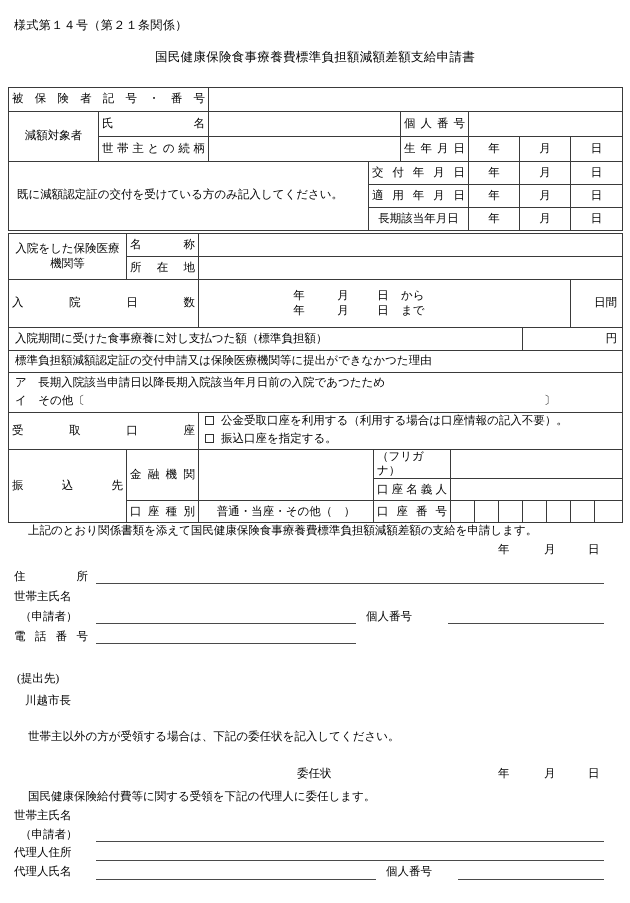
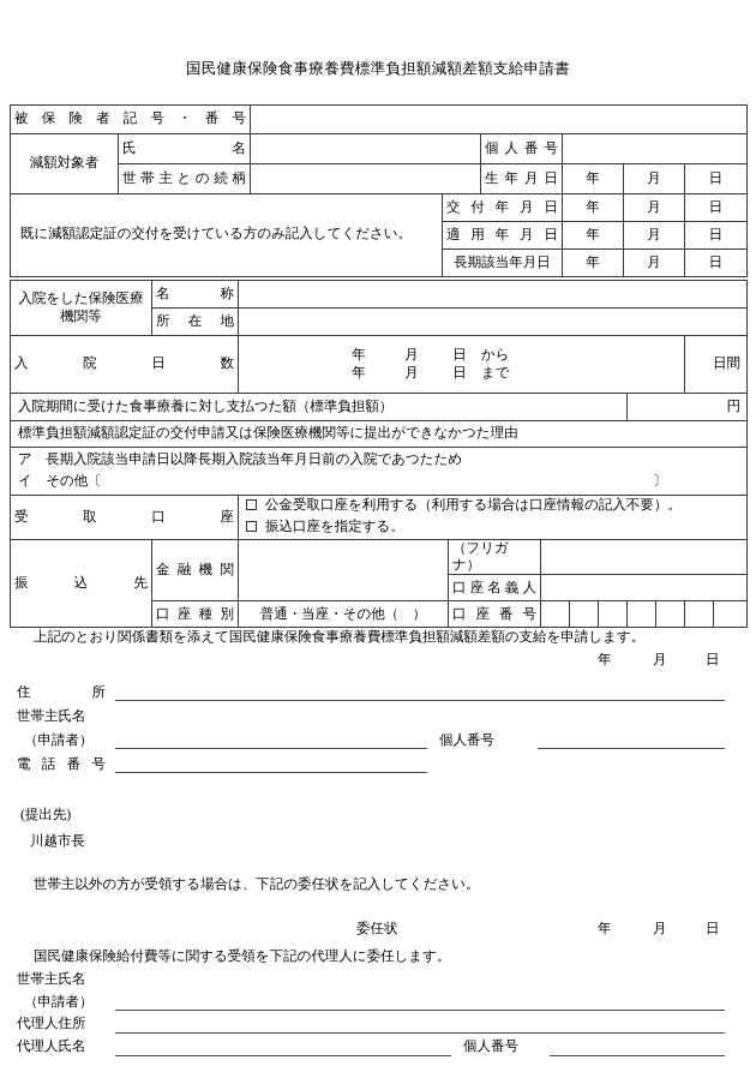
- 様式第１４号（第２１条関係）
  国民健康保険食事療養費標準負担額減額差額支給申請書
  被保険者記号・番号
  減額対象者	氏 名		個人番号
  世帯主との続柄		生年月日	年	月	日
  既に減額認定証の交付を受けている方のみ記入してください。	交付年月日	年	月	日
  適用年月日	年	月	日
  長期該当年月日	年	月	日
  入院をした保険医療機関等	名 称
  所 在 地
  入 院 日 数	年 月 日 から 年 月 日 まで	日間
  入院期間に受けた食事療養に対し支払つた額（標準負担額）	円
  標準負担額減額認定証の交付申請又は保険医療機関等に提出ができなかつた理由
  ア 長期入院該当申請日以降長期入院該当年月日前の入院であつたため イ その他〔 〕
  受 取 口 座	公金受取口座を利用する（利用する場合は口座情報の記入不要）。 振込口座を指定する。
  振 込 先	金 融 機 関		（フリガナ）
  口座名義人
  口 座 種 別	普通・当座・その他（ ）	口 座 番 号
  上記のとおり関係書類を添えて国民健康保険食事療養費標準負担額減額差額の支給を申請します。
  年
  月
  日
  住 所
  世帯主氏名
  （申請者）
  個人番号
  電 話 番 号
  (提出先)
  川越市長
  世帯主以外の方が受領する場合は、下記の委任状を記入してください。
  委任状
  年
  月
  日
  国民健康保険給付費等に関する受領を下記の代理人に委任します。
  世帯主氏名
  （申請者）
  代理人住所
  代理人氏名
  個人番号
